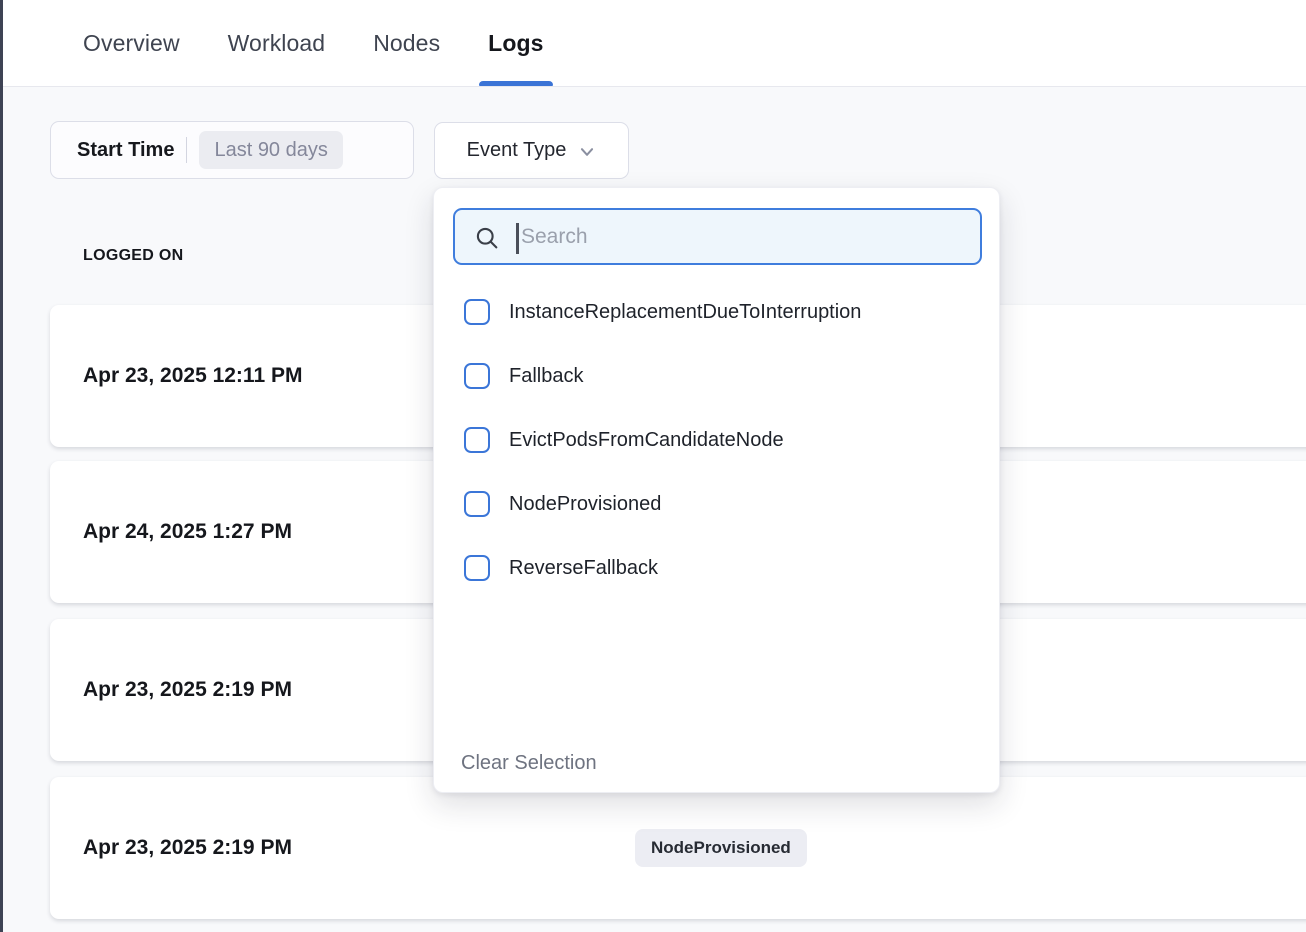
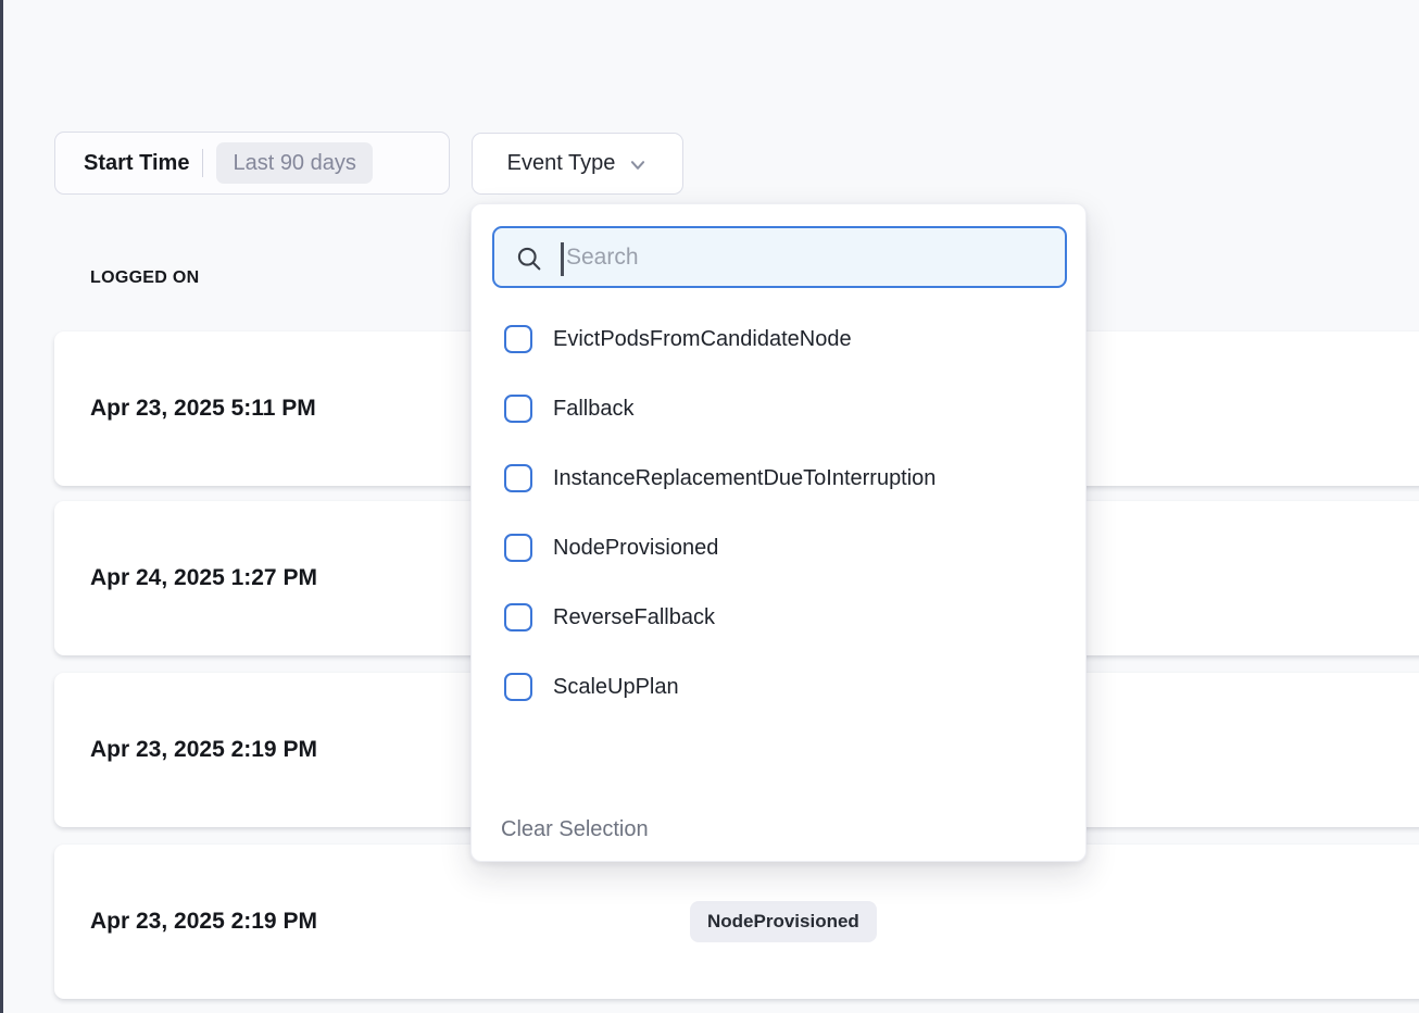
- Overview
- Workload
- Nodes
- Logs
  Start Time
  Last 90 days
  Event Type
  LOGGED ON
- Apr 23, 2025 12:11 PM
+ Apr 23, 2025 5:11 PM
  Apr 24, 2025 1:27 PM
  Apr 23, 2025 2:19 PM
  Apr 23, 2025 2:19 PM
  NodeProvisioned
  Search
- InstanceReplacementDueToInterruption
+ EvictPodsFromCandidateNode
  Fallback
- EvictPodsFromCandidateNode
+ InstanceReplacementDueToInterruption
  NodeProvisioned
  ReverseFallback
+ ScaleUpPlan
  Clear Selection
